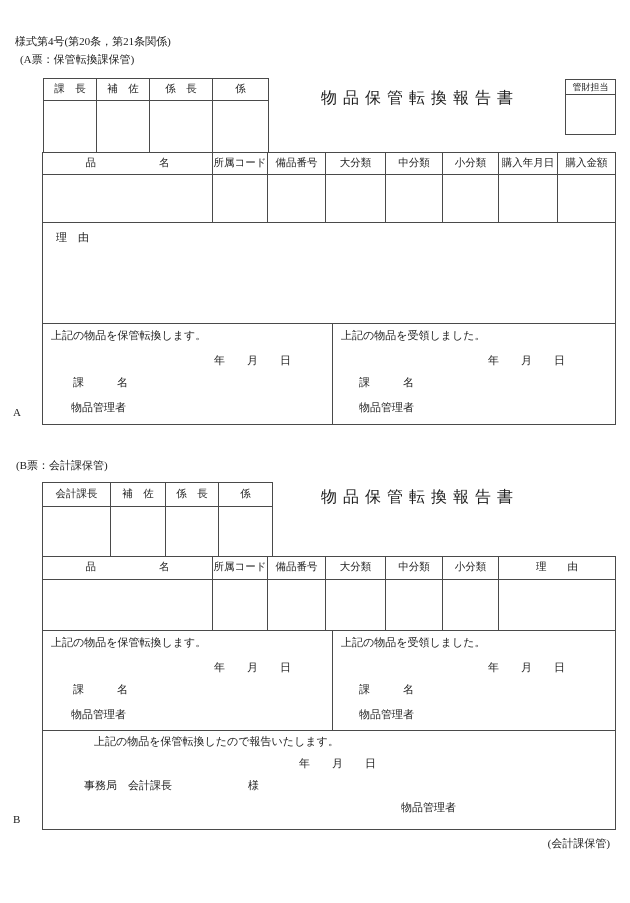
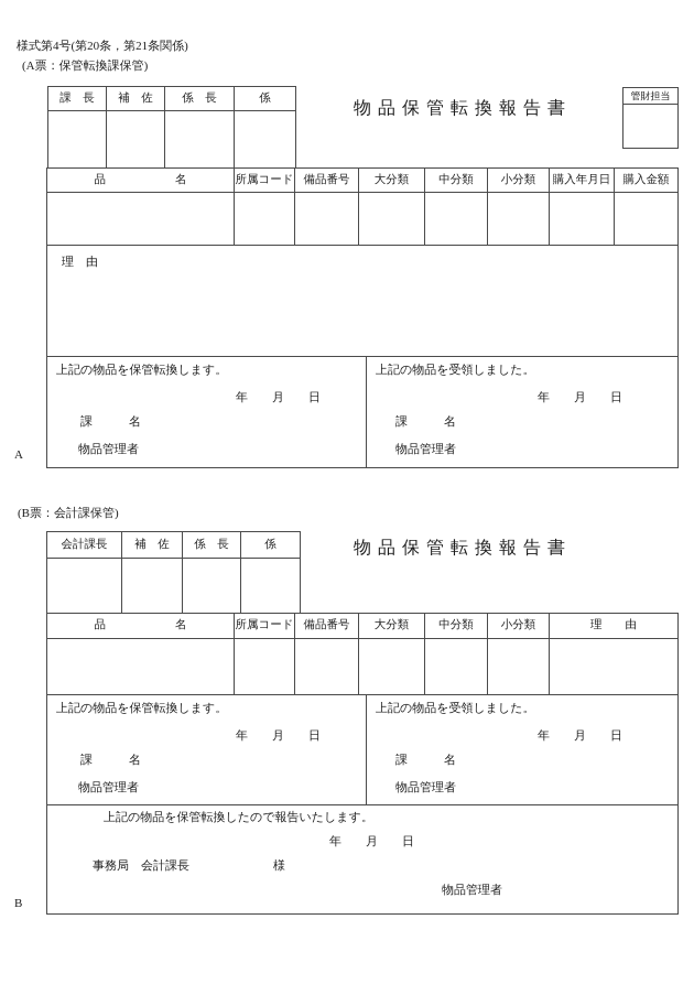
  様式第4号(第20条，第21条関係)
  (A票：保管転換課保管)
  課 長
  補 佐
  係 長
  係
  物品保管転換報告書
  管財担当
  品 名
  所属コード
  備品番号
  大分類
  中分類
  小分類
  購入年月日
  購入金額
  理 由
  上記の物品を保管転換します。
  年 月 日
  課 名
  物品管理者
  上記の物品を受領しました。
  年 月 日
  課 名
  物品管理者
  A
  (B票：会計課保管)
  会計課長
  補 佐
  係 長
  係
  物品保管転換報告書
  品 名
  所属コード
  備品番号
  大分類
  中分類
  小分類
  理 由
  上記の物品を保管転換します。
  年 月 日
  課 名
  物品管理者
  上記の物品を受領しました。
  年 月 日
  課 名
  物品管理者
  上記の物品を保管転換したので報告いたします。
  年 月 日
  事務局 会計課長
  様
  物品管理者
  B
- (会計課保管)
